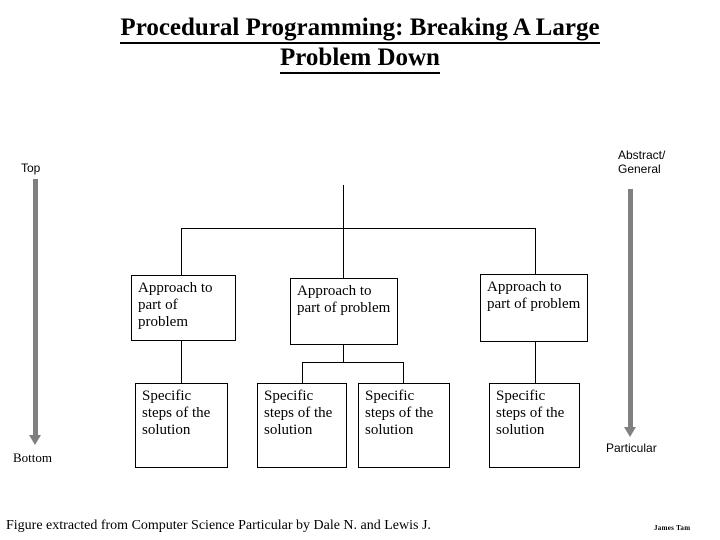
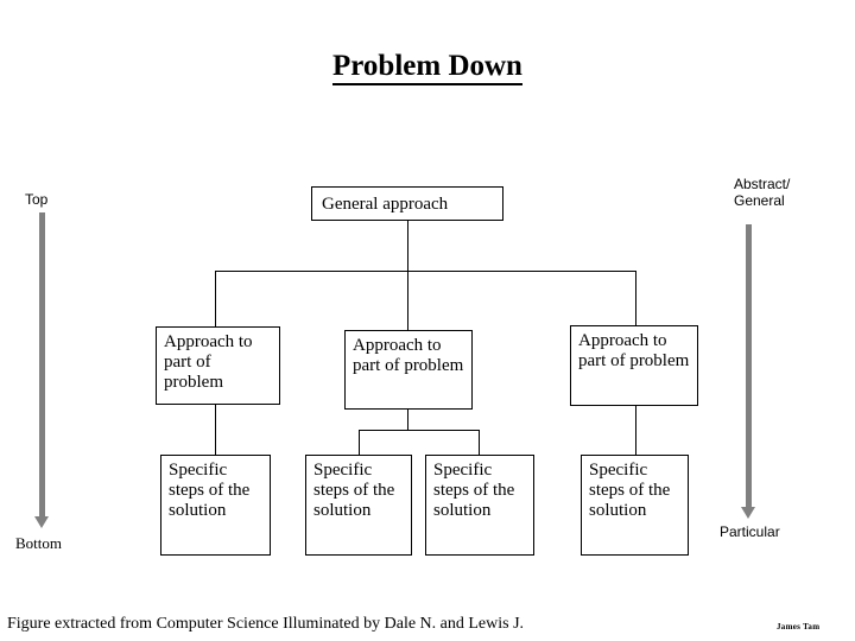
- Procedural Programming: Breaking A Large
  Problem Down
  Top
  Bottom
  Abstract/
  General
  Particular
+ General approach
  Approach to part of problem
  Approach to part of problem
  Approach to part of problem
  Specific steps of the solution
  Specific steps of the solution
  Specific steps of the solution
  Specific steps of the solution
- Figure extracted from Computer Science Particular by Dale N. and Lewis J.
+ Figure extracted from Computer Science Illuminated by Dale N. and Lewis J.
  James Tam
